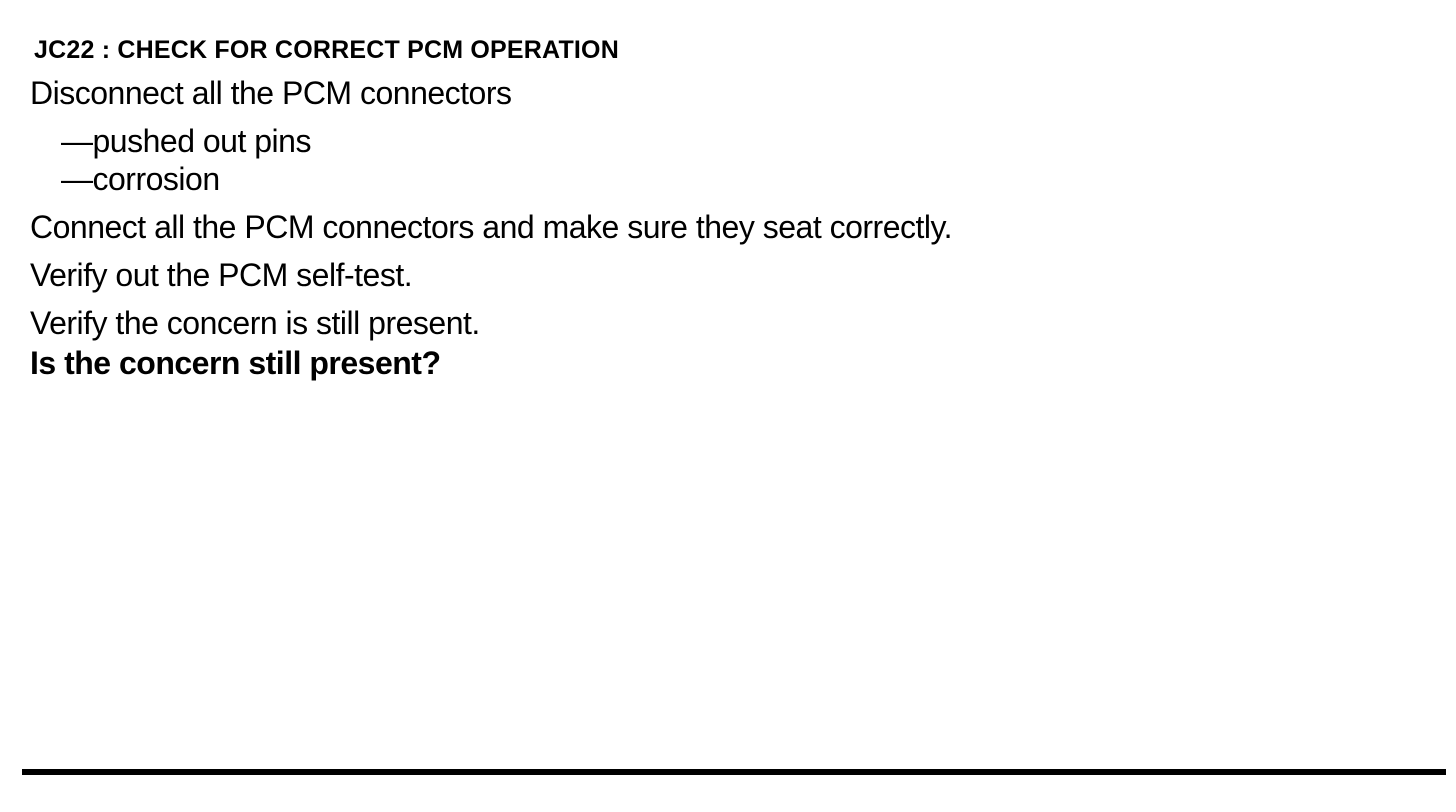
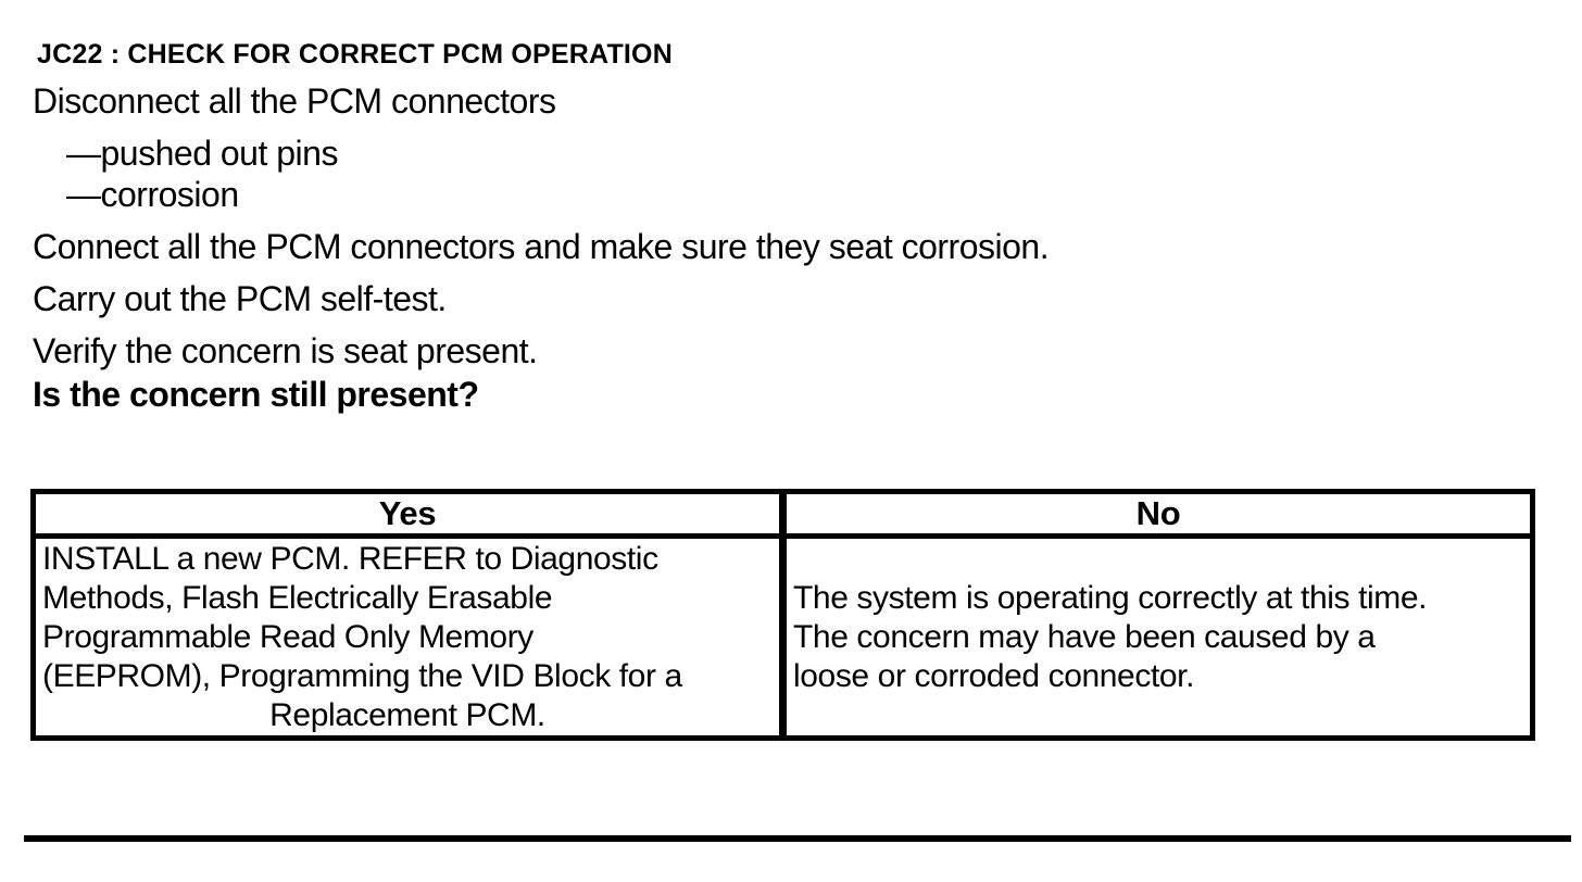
  JC22 : CHECK FOR CORRECT PCM OPERATION
  Disconnect all the PCM connectors
  —pushed out pins
  —corrosion
- Connect all the PCM connectors and make sure they seat correctly.
+ Connect all the PCM connectors and make sure they seat corrosion.
- Verify out the PCM self-test.
+ Carry out the PCM self-test.
- Verify the concern is still present.
+ Verify the concern is seat present.
  Is the concern still present?
+ Yes	No
+ INSTALL a new PCM. REFER to Diagnostic Methods, Flash Electrically Erasable Programmable Read Only Memory (EEPROM), Programming the VID Block for a Replacement PCM.	The system is operating correctly at this time. The concern may have been caused by a loose or corroded connector.
